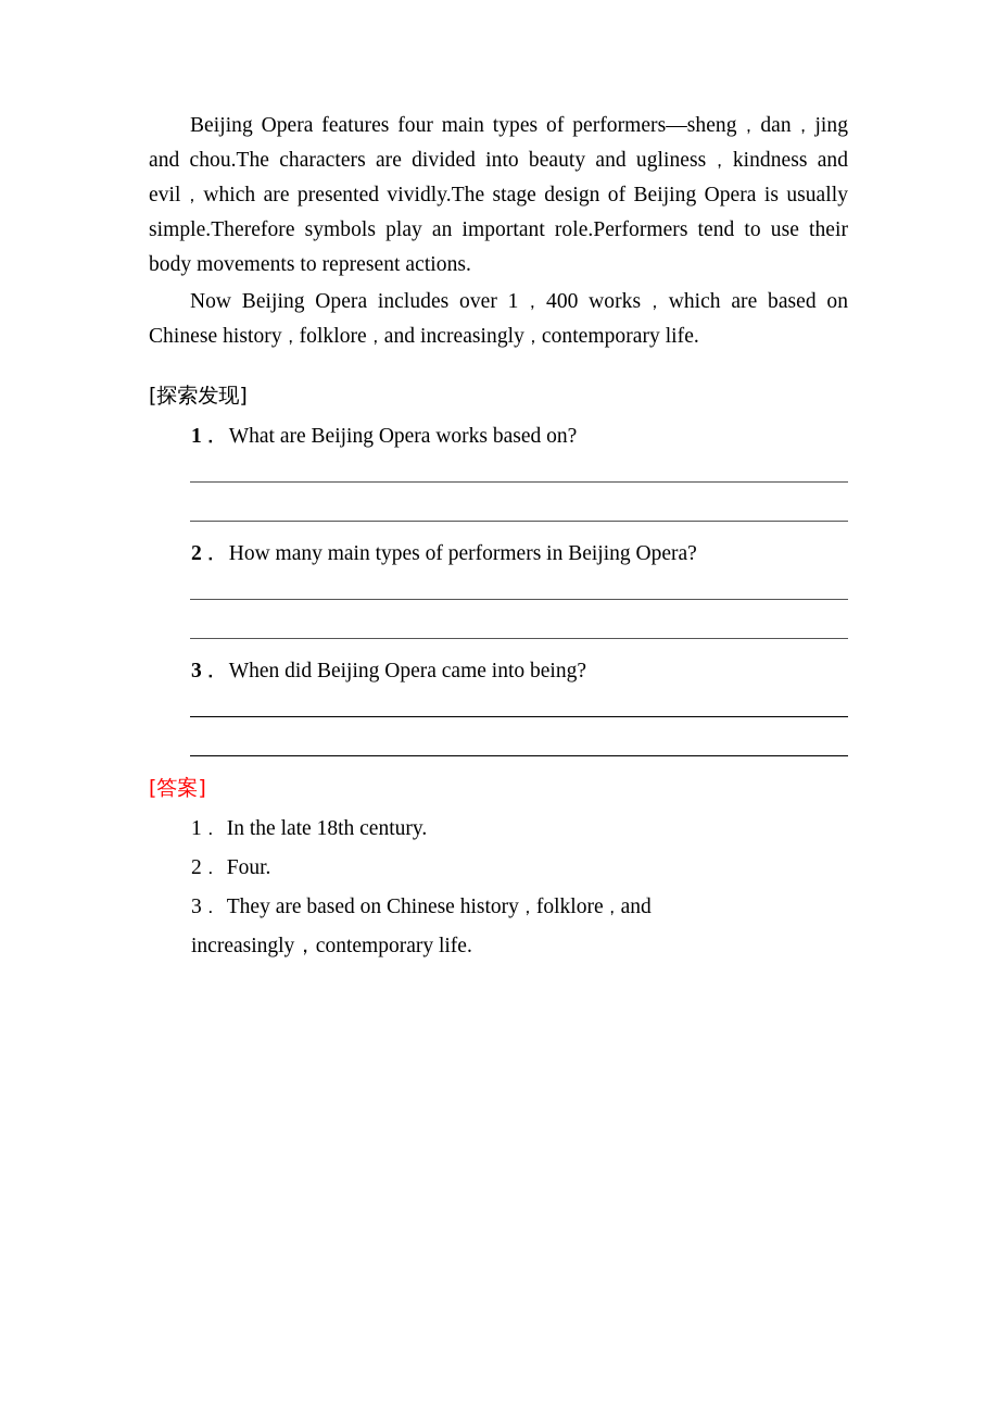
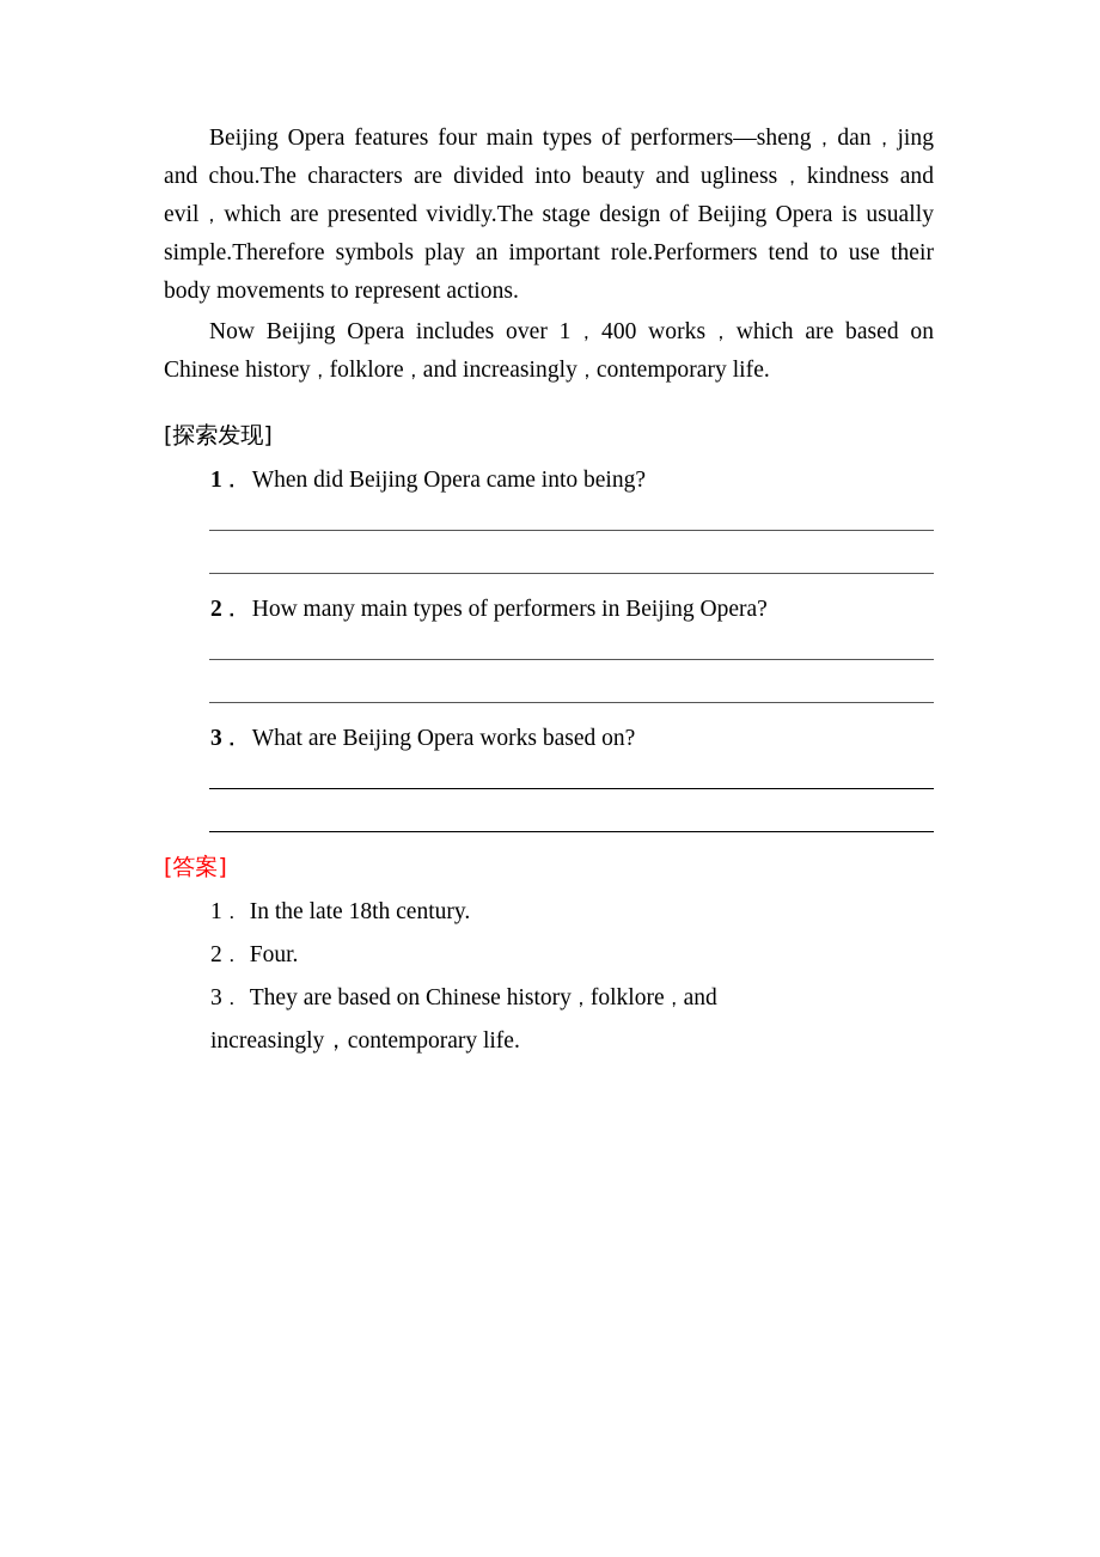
  Beijing Opera features four main types of performers—sheng，dan，jing and chou.The characters are divided into beauty and ugliness，kindness and evil，which are presented vividly.The stage design of Beijing Opera is usually simple.Therefore symbols play an important role.Performers tend to use their body movements to represent actions.
  Now Beijing Opera includes over 1，400 works，which are based on Chinese history，folklore，and increasingly，contemporary life.
  [探索发现]
- 1． What are Beijing Opera works based on?
+ 1． When did Beijing Opera came into being?
  2． How many main types of performers in Beijing Opera?
- 3． When did Beijing Opera came into being?
+ 3． What are Beijing Opera works based on?
  [答案]
  1． In the late 18th century.
  2． Four.
  3． They are based on Chinese history，folklore，and
  increasingly，contemporary life.
